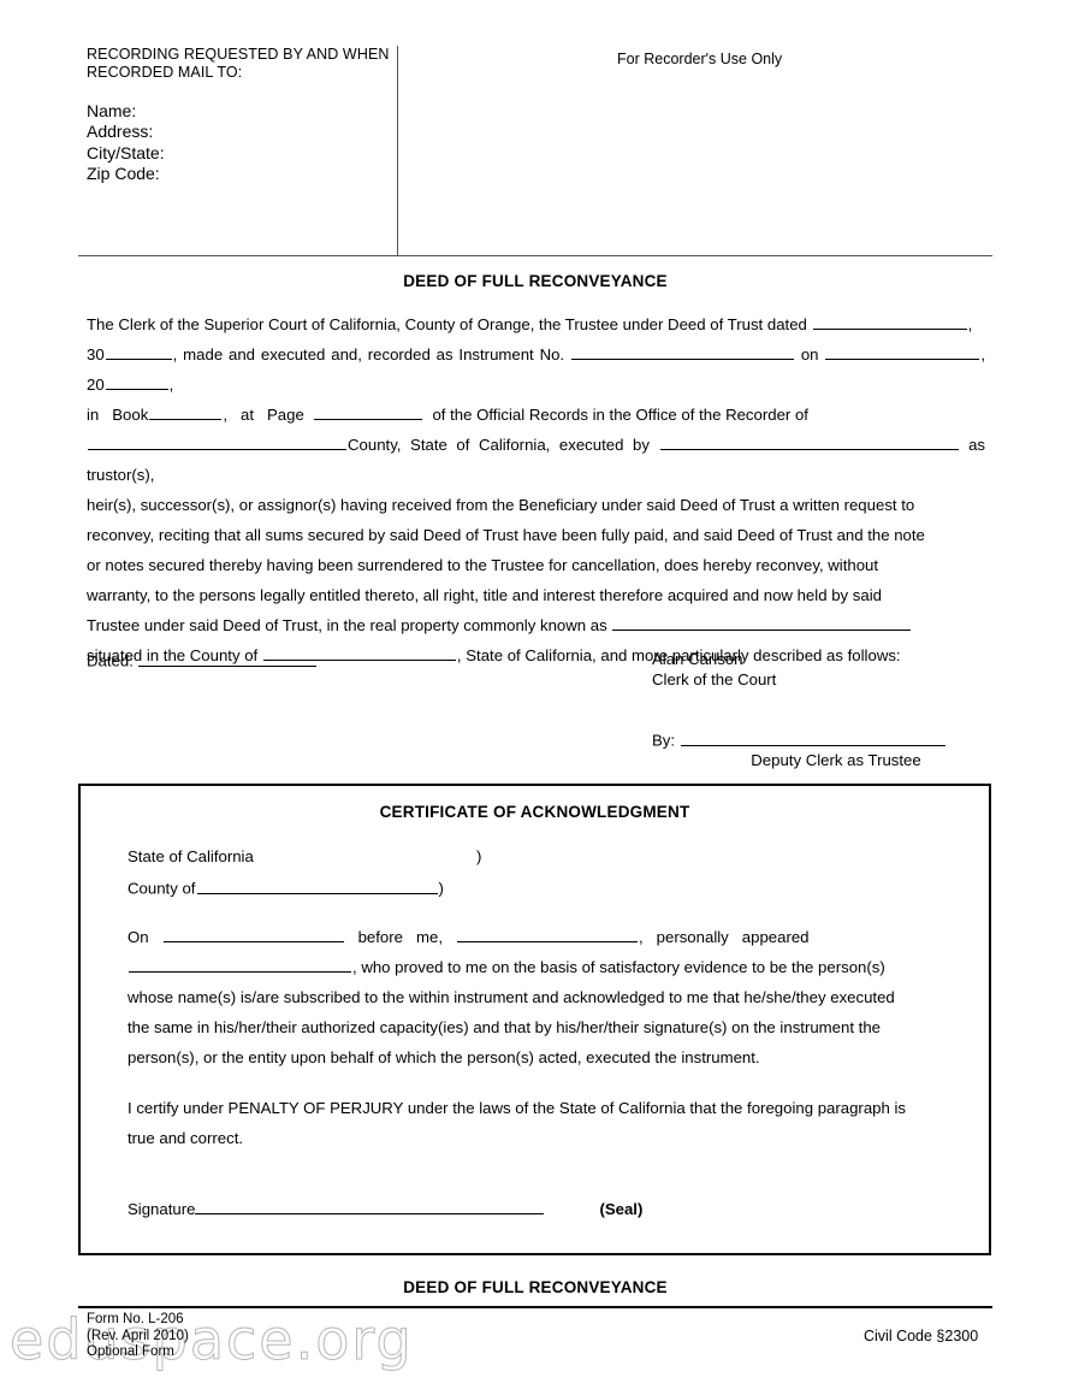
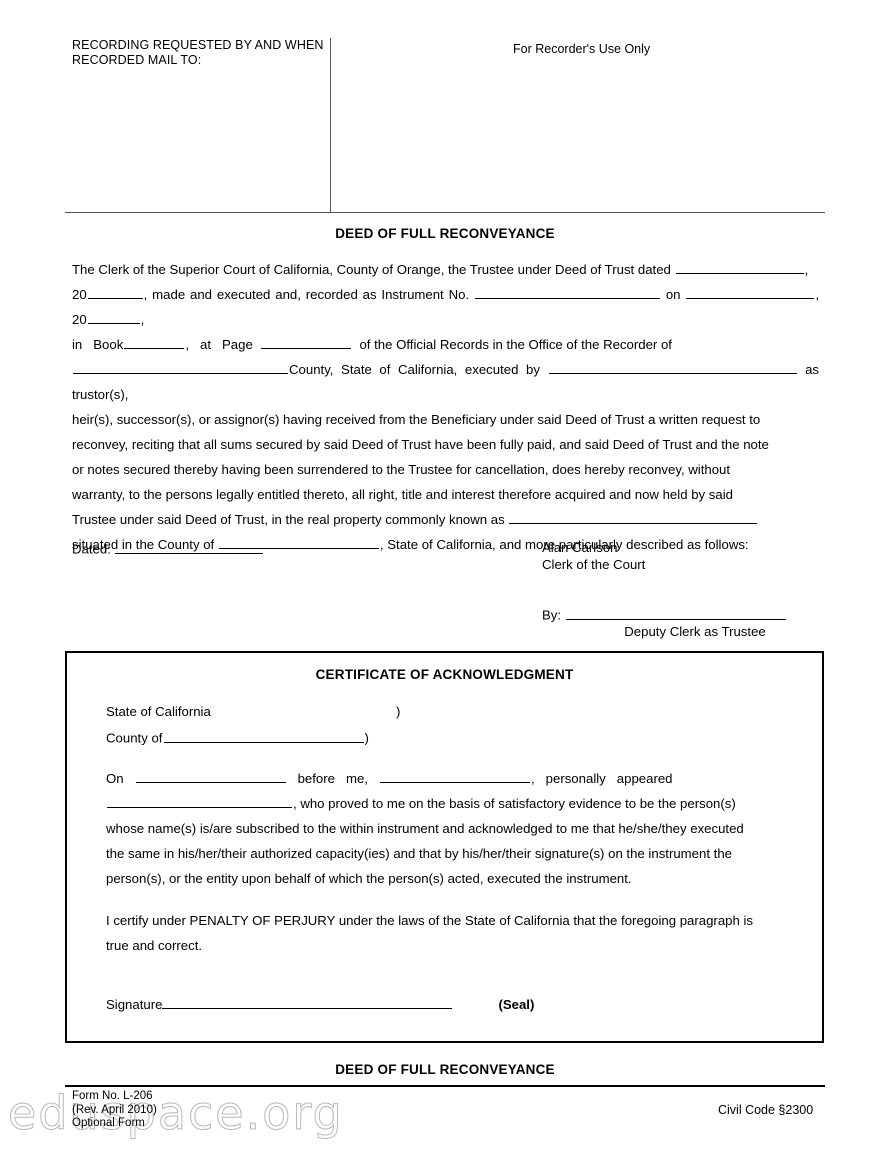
  RECORDING REQUESTED BY AND WHEN
  RECORDED MAIL TO:
- Name:
- Address:
- City/State:
- Zip Code:
  For Recorder's Use Only
  DEED OF FULL RECONVEYANCE
  The Clerk of the Superior Court of California, County of Orange, the Trustee under Deed of Trust dated ,
- 30 , made and executed and, recorded as Instrument No. on , 20 ,
+ 20 , made and executed and, recorded as Instrument No. on , 20 ,
  in Book , at Page of the Official Records in the Office of the Recorder of
  County, State of California, executed by as trustor(s),
  heir(s), successor(s), or assignor(s) having received from the Beneficiary under said Deed of Trust a written request to
  reconvey, reciting that all sums secured by said Deed of Trust have been fully paid, and said Deed of Trust and the note
  or notes secured thereby having been surrendered to the Trustee for cancellation, does hereby reconvey, without
  warranty, to the persons legally entitled thereto, all right, title and interest therefore acquired and now held by said
  Trustee under said Deed of Trust, in the real property commonly known as
  situated in the County of , State of California, and more particularly described as follows:
  Dated:
  Alan Carlson
  Clerk of the Court
  By:
  Deputy Clerk as Trustee
  CERTIFICATE OF ACKNOWLEDGMENT
  State of California
  )
  County of )
  On before me, , personally appeared
  , who proved to me on the basis of satisfactory evidence to be the person(s)
  whose name(s) is/are subscribed to the within instrument and acknowledged to me that he/she/they executed
  the same in his/her/their authorized capacity(ies) and that by his/her/their signature(s) on the instrument the
  person(s), or the entity upon behalf of which the person(s) acted, executed the instrument.
  I certify under PENALTY OF PERJURY under the laws of the State of California that the foregoing paragraph is
  true and correct.
  Signature (Seal)
  DEED OF FULL RECONVEYANCE
  eduspace.org
  Form No. L-206
  (Rev. April 2010)
  Optional Form
  Civil Code §2300
